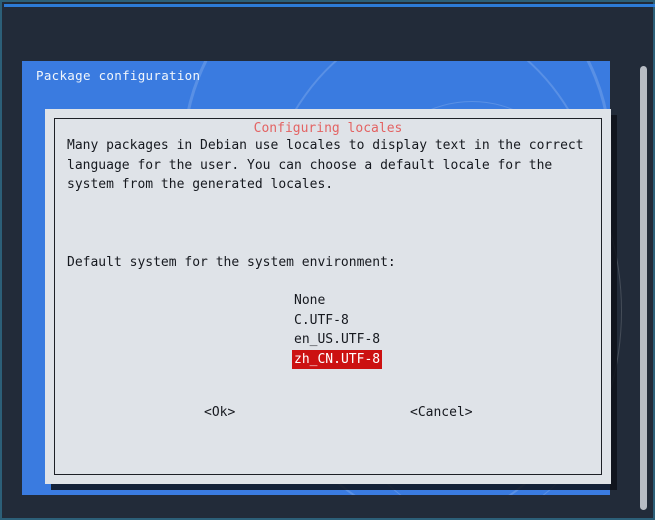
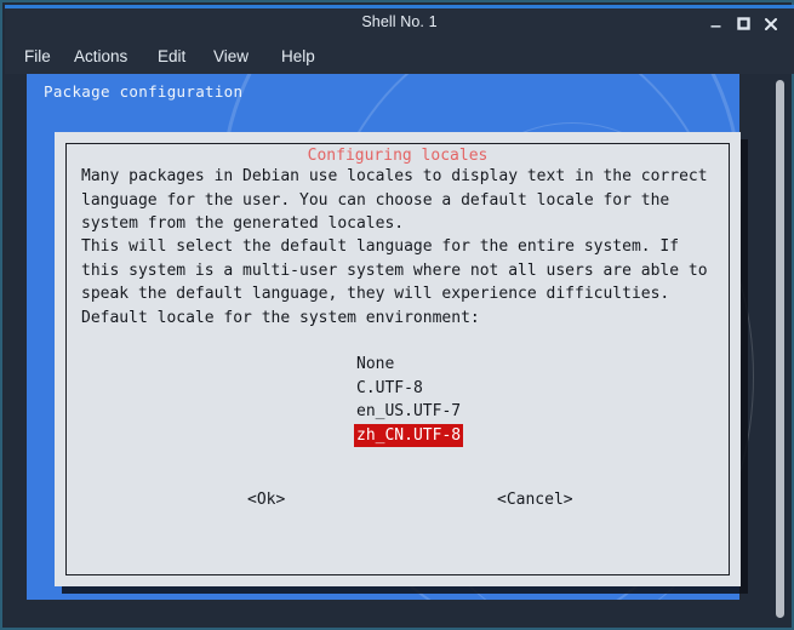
+ Shell No. 1
+ File
+ Actions
+ Edit
+ View
+ Help
  Package configuration
  Configuring locales
  Many packages in Debian use locales to display text in the correct
  language for the user. You can choose a default locale for the
  system from the generated locales.
+ This will select the default language for the entire system. If
+ this system is a multi-user system where not all users are able to
+ speak the default language, they will experience difficulties.
- Default system for the system environment:
+ Default locale for the system environment:
  None
  C.UTF-8
- en_US.UTF-8
+ en_US.UTF-7
  zh_CN.UTF-8
  <Ok>
  <Cancel>
